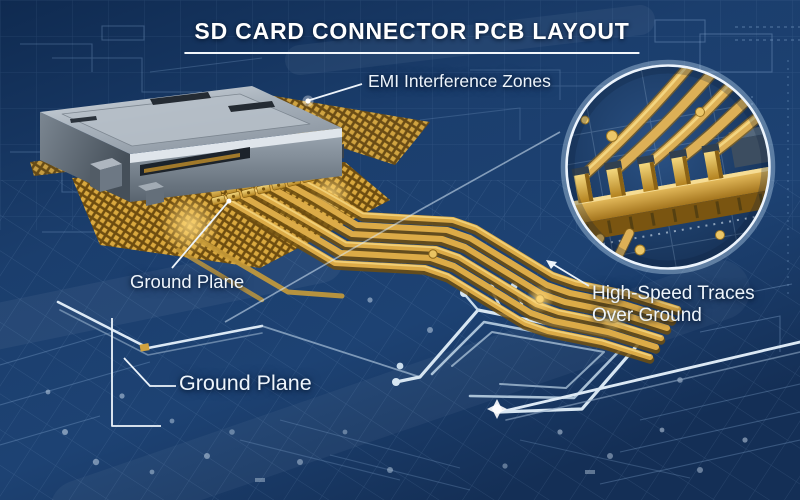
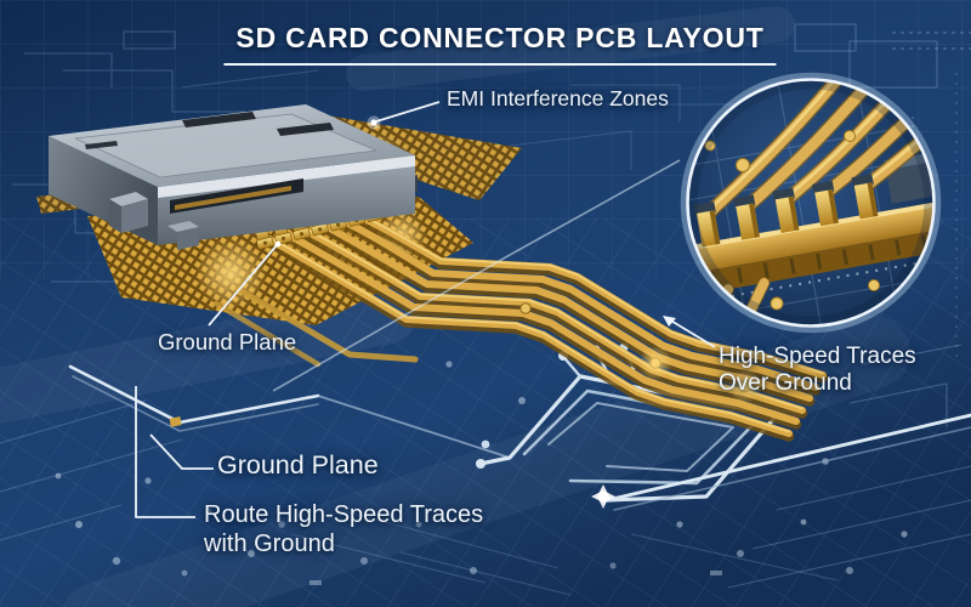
  SD CARD CONNECTOR PCB LAYOUT
  EMI Interference Zones
  Ground Plane
  Ground Plane
+ Route High-Speed Traces
+ with Ground
  High-Speed Traces
  Over Ground
